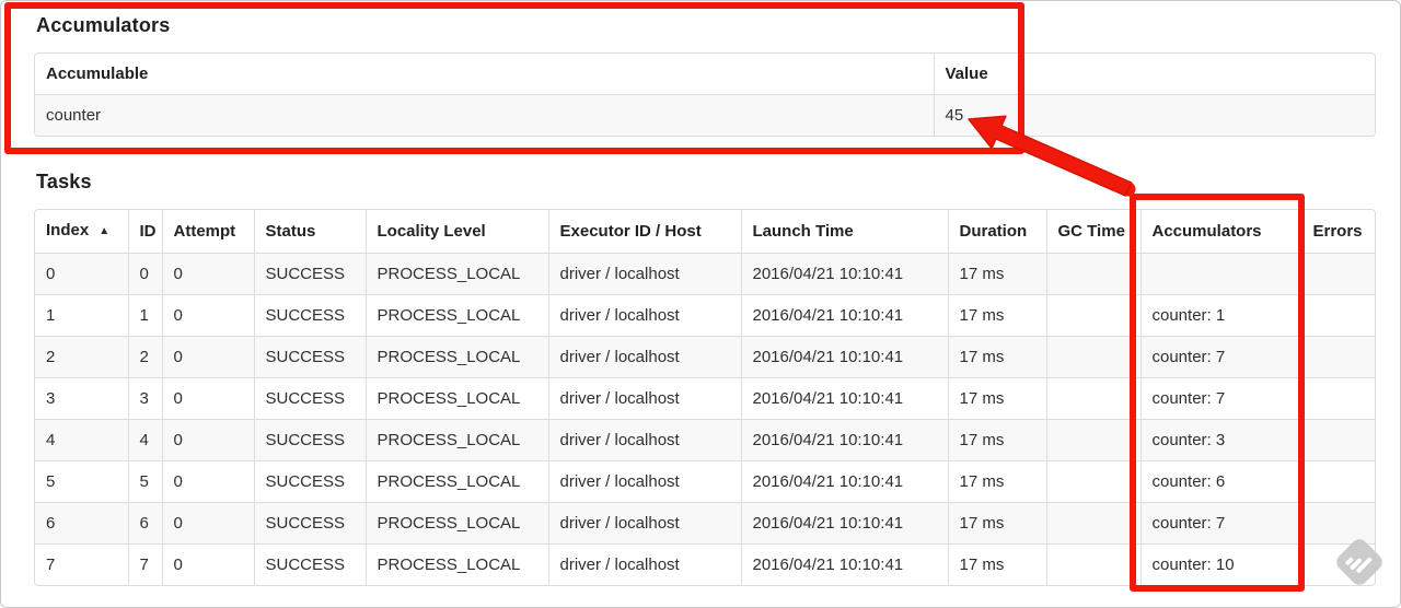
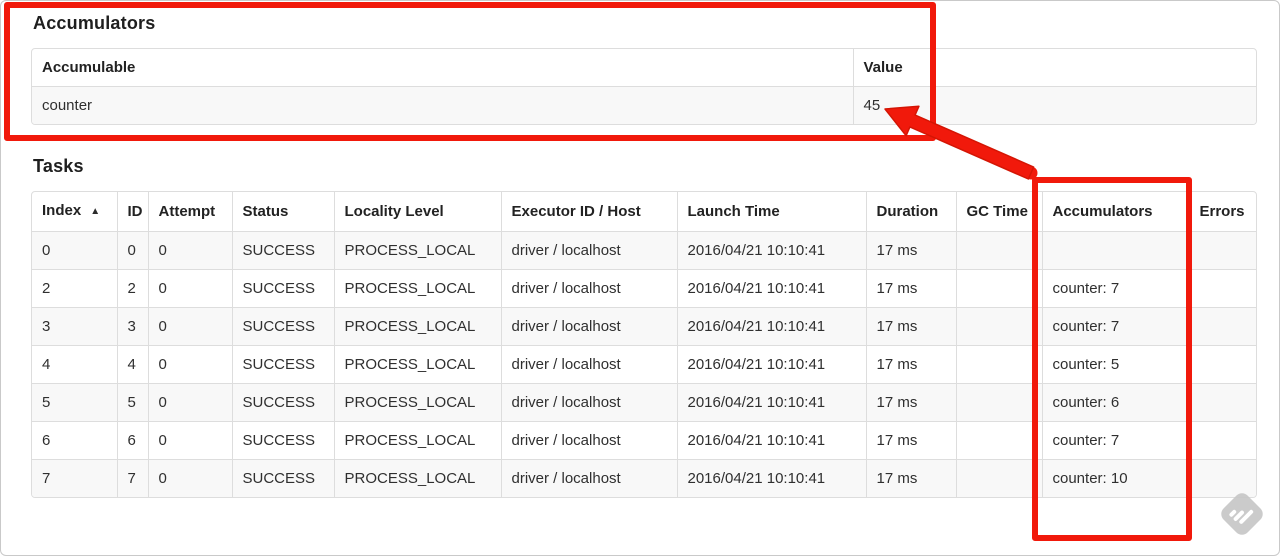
  Accumulators
  Accumulable	Value
  counter	45
  Tasks
  Index ▲	ID	Attempt	Status	Locality Level	Executor ID / Host	Launch Time	Duration	GC Time	Accumulators	Errors
  0	0	0	SUCCESS	PROCESS_LOCAL	driver / localhost	2016/04/21 10:10:41	17 ms
- 1	1	0	SUCCESS	PROCESS_LOCAL	driver / localhost	2016/04/21 10:10:41	17 ms		counter: 1
  2	2	0	SUCCESS	PROCESS_LOCAL	driver / localhost	2016/04/21 10:10:41	17 ms		counter: 7
  3	3	0	SUCCESS	PROCESS_LOCAL	driver / localhost	2016/04/21 10:10:41	17 ms		counter: 7
- 4	4	0	SUCCESS	PROCESS_LOCAL	driver / localhost	2016/04/21 10:10:41	17 ms		counter: 3
+ 4	4	0	SUCCESS	PROCESS_LOCAL	driver / localhost	2016/04/21 10:10:41	17 ms		counter: 5
  5	5	0	SUCCESS	PROCESS_LOCAL	driver / localhost	2016/04/21 10:10:41	17 ms		counter: 6
  6	6	0	SUCCESS	PROCESS_LOCAL	driver / localhost	2016/04/21 10:10:41	17 ms		counter: 7
  7	7	0	SUCCESS	PROCESS_LOCAL	driver / localhost	2016/04/21 10:10:41	17 ms		counter: 10
